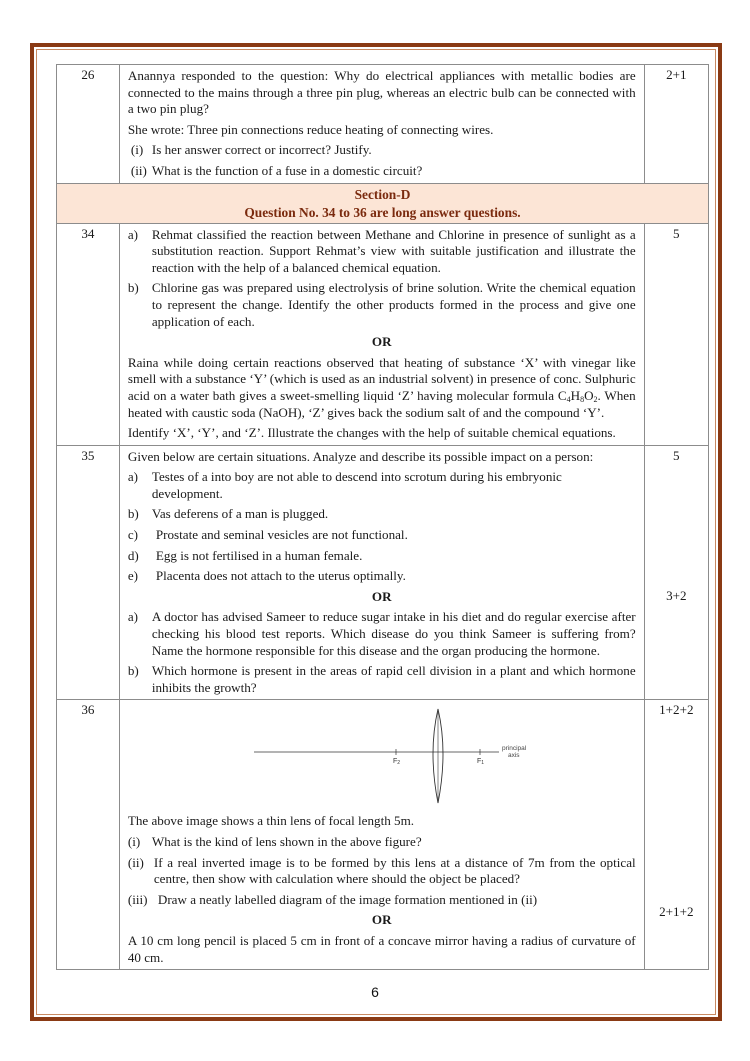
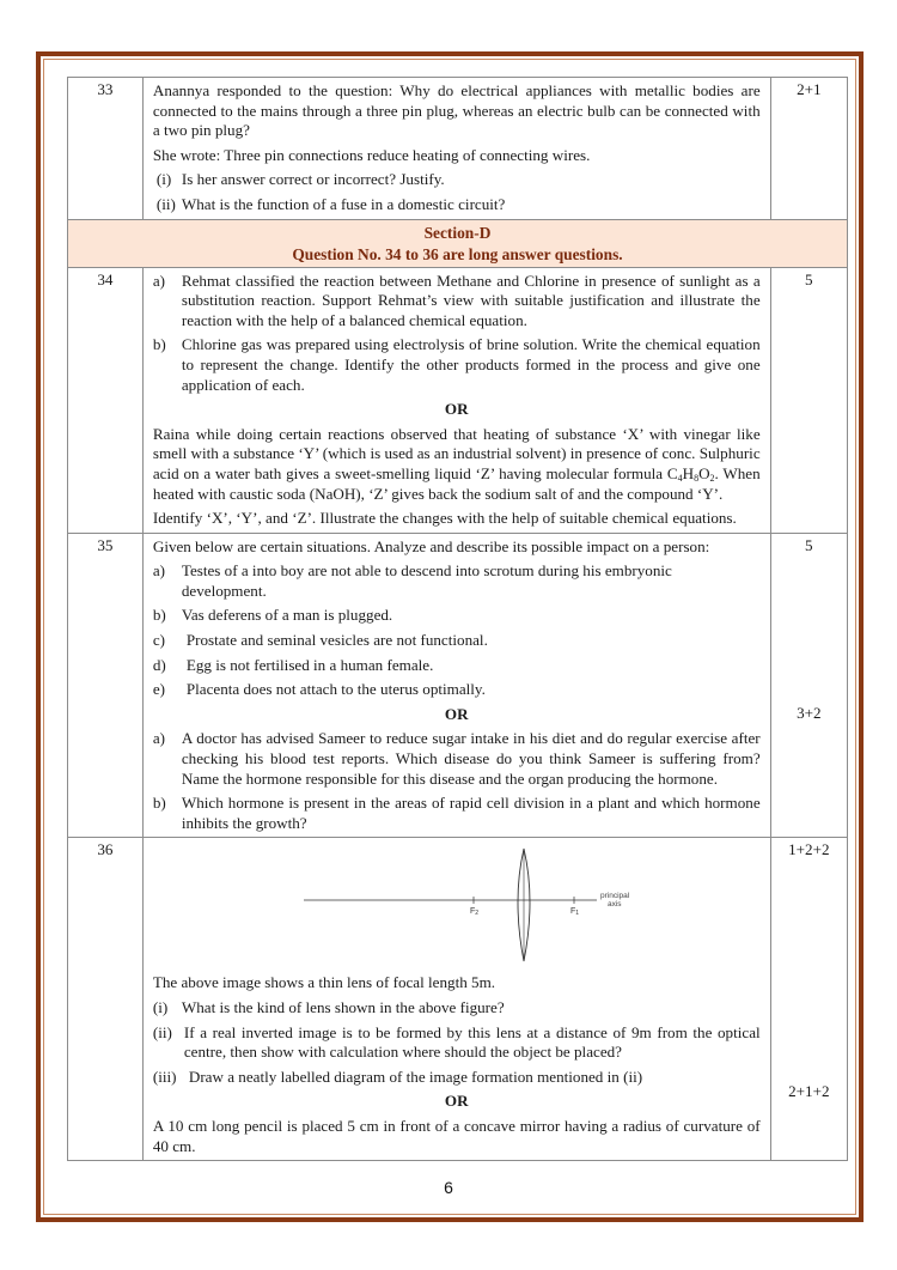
- 26	Anannya responded to the question: Why do electrical appliances with metallic bodies are connected to the mains through a three pin plug, whereas an electric bulb can be connected with a two pin plug? She wrote: Three pin connections reduce heating of connecting wires. (i) Is her answer correct or incorrect? Justify. (ii) What is the function of a fuse in a domestic circuit?	2+1
+ 33	Anannya responded to the question: Why do electrical appliances with metallic bodies are connected to the mains through a three pin plug, whereas an electric bulb can be connected with a two pin plug? She wrote: Three pin connections reduce heating of connecting wires. (i) Is her answer correct or incorrect? Justify. (ii) What is the function of a fuse in a domestic circuit?	2+1
  Section-D Question No. 34 to 36 are long answer questions.
  34	a) Rehmat classified the reaction between Methane and Chlorine in presence of sunlight as a substitution reaction. Support Rehmat’s view with suitable justification and illustrate the reaction with the help of a balanced chemical equation. b) Chlorine gas was prepared using electrolysis of brine solution. Write the chemical equation to represent the change. Identify the other products formed in the process and give one application of each. OR Raina while doing certain reactions observed that heating of substance ‘X’ with vinegar like smell with a substance ‘Y’ (which is used as an industrial solvent) in presence of conc. Sulphuric acid on a water bath gives a sweet-smelling liquid ‘Z’ having molecular formula C4H8O2. When heated with caustic soda (NaOH), ‘Z’ gives back the sodium salt of and the compound ‘Y’. Identify ‘X’, ‘Y’, and ‘Z’. Illustrate the changes with the help of suitable chemical equations.	5
  35	Given below are certain situations. Analyze and describe its possible impact on a person: a) Testes of a into boy are not able to descend into scrotum during his embryonic development. b) Vas deferens of a man is plugged. c) Prostate and seminal vesicles are not functional. d) Egg is not fertilised in a human female. e) Placenta does not attach to the uterus optimally. OR a) A doctor has advised Sameer to reduce sugar intake in his diet and do regular exercise after checking his blood test reports. Which disease do you think Sameer is suffering from? Name the hormone responsible for this disease and the organ producing the hormone. b) Which hormone is present in the areas of rapid cell division in a plant and which hormone inhibits the growth?	5 3+2
- 36	The above image shows a thin lens of focal length 5m. (i) What is the kind of lens shown in the above figure? (ii) If a real inverted image is to be formed by this lens at a distance of 7m from the optical centre, then show with calculation where should the object be placed? (iii) Draw a neatly labelled diagram of the image formation mentioned in (ii) OR A 10 cm long pencil is placed 5 cm in front of a concave mirror having a radius of curvature of 40 cm.	1+2+2 2+1+2
+ 36	The above image shows a thin lens of focal length 5m. (i) What is the kind of lens shown in the above figure? (ii) If a real inverted image is to be formed by this lens at a distance of 9m from the optical centre, then show with calculation where should the object be placed? (iii) Draw a neatly labelled diagram of the image formation mentioned in (ii) OR A 10 cm long pencil is placed 5 cm in front of a concave mirror having a radius of curvature of 40 cm.	1+2+2 2+1+2
  6
